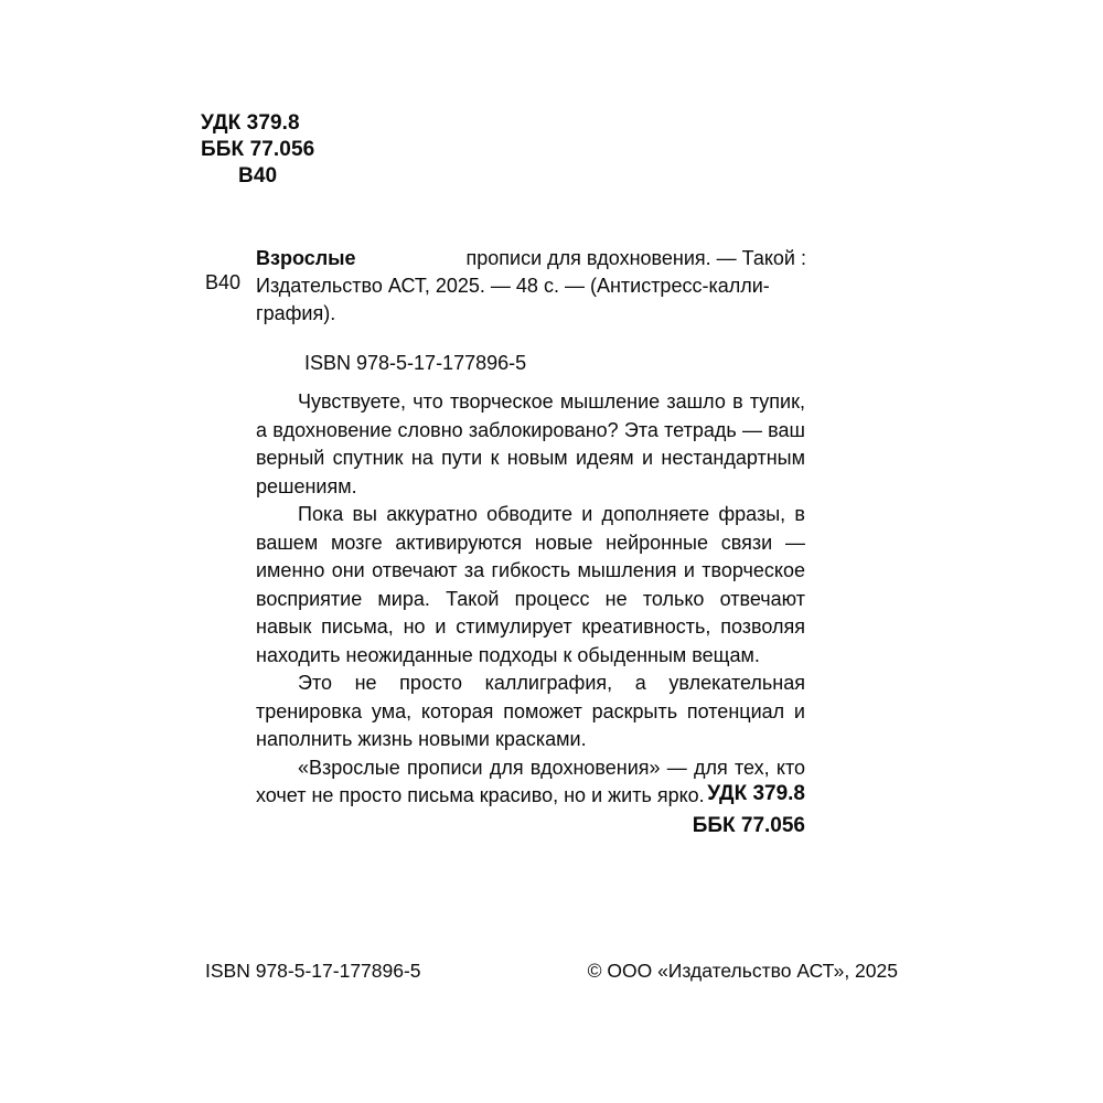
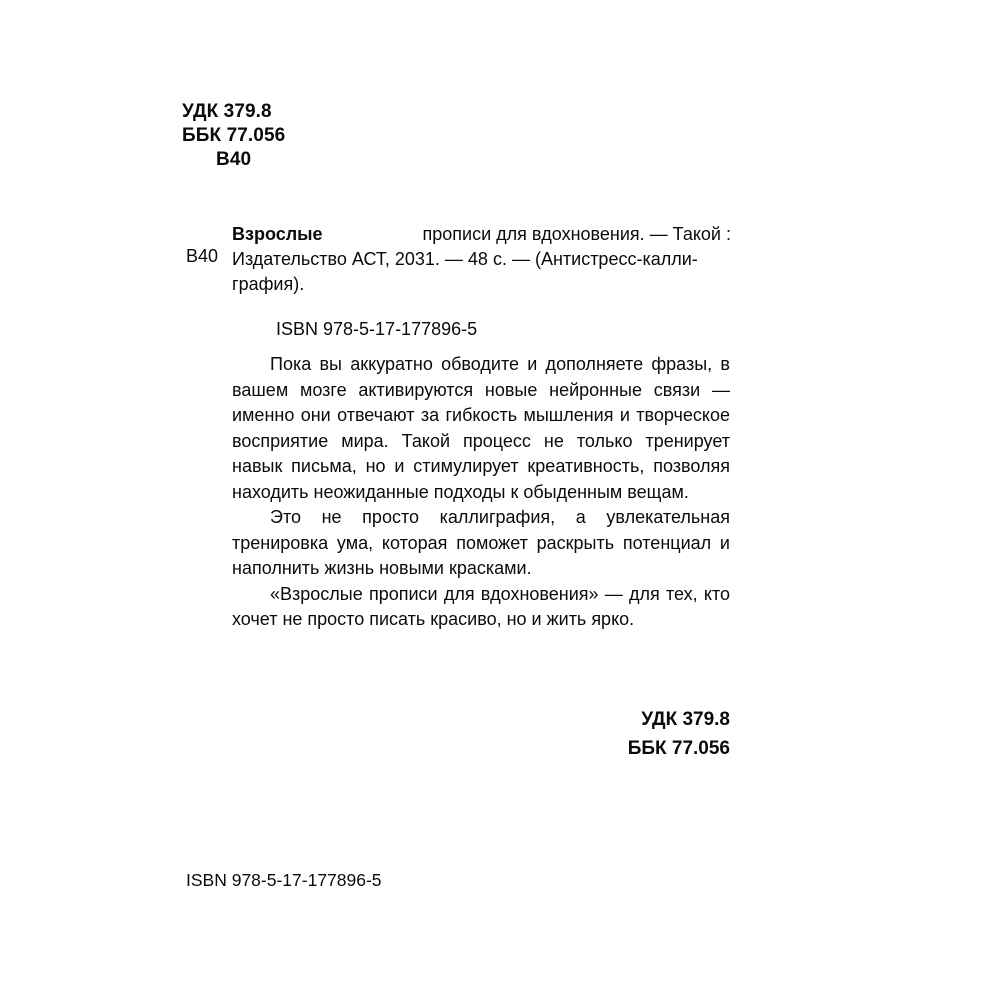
  УДК 379.8
  ББК 77.056
  В40
  В40
  Взрослые
  прописи для вдохновения. — Такой :
- Издательство АСТ, 2025. — 48 с. — (Антистресс-калли-
+ Издательство АСТ, 2031. — 48 с. — (Антистресс-калли-
  графия).
  ISBN 978-5-17-177896-5
- Чувствуете, что творческое мышление зашло в тупик, а вдохновение словно заблокировано? Эта тетрадь — ваш верный спутник на пути к новым идеям и нестандартным решениям.
- Пока вы аккуратно обводите и дополняете фразы, в вашем мозге активируются новые нейронные связи — именно они отвечают за гибкость мышления и творческое восприятие мира. Такой процесс не только отвечают навык письма, но и стимулирует креативность, позволяя находить неожиданные подходы к обыденным вещам.
+ Пока вы аккуратно обводите и дополняете фразы, в вашем мозге активируются новые нейронные связи — именно они отвечают за гибкость мышления и творческое восприятие мира. Такой процесс не только тренирует навык письма, но и стимулирует креативность, позволяя находить неожиданные подходы к обыденным вещам.
  Это не просто каллиграфия, а увлекательная тренировка ума, которая поможет раскрыть потенциал и наполнить жизнь новыми красками.
- «Взрослые прописи для вдохновения» — для тех, кто хочет не просто письма красиво, но и жить ярко.
+ «Взрослые прописи для вдохновения» — для тех, кто хочет не просто писать красиво, но и жить ярко.
  УДК 379.8
  ББК 77.056
  ISBN 978-5-17-177896-5
- © ООО «Издательство АСТ», 2025
